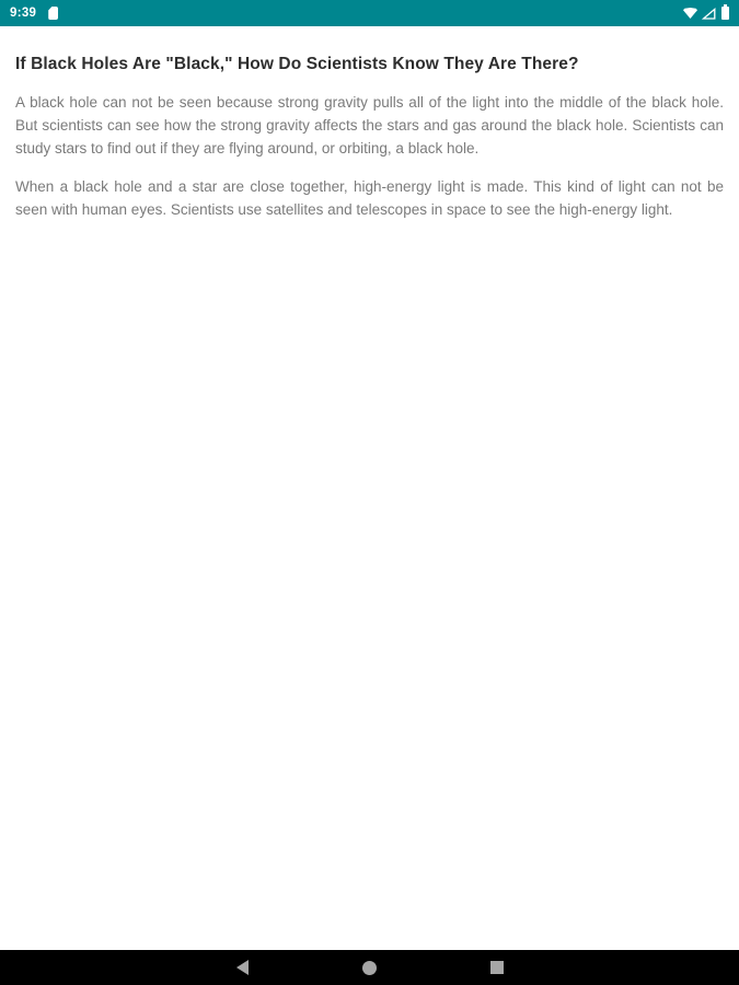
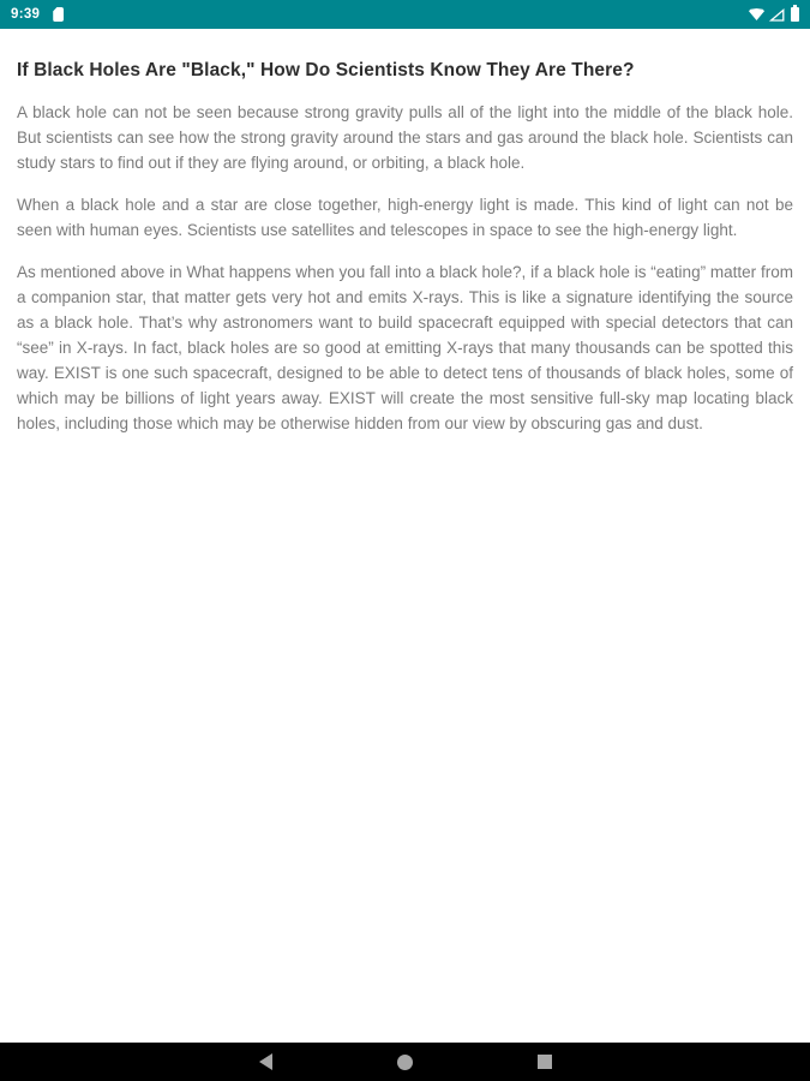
  9:39
  If Black Holes Are "Black," How Do Scientists Know They Are There?
- A black hole can not be seen because strong gravity pulls all of the light into the middle of the black hole. But scientists can see how the strong gravity affects the stars and gas around the black hole. Scientists can study stars to find out if they are flying around, or orbiting, a black hole.
+ A black hole can not be seen because strong gravity pulls all of the light into the middle of the black hole. But scientists can see how the strong gravity around the stars and gas around the black hole. Scientists can study stars to find out if they are flying around, or orbiting, a black hole.
  When a black hole and a star are close together, high-energy light is made. This kind of light can not be seen with human eyes. Scientists use satellites and telescopes in space to see the high-energy light.
+ As mentioned above in What happens when you fall into a black hole?, if a black hole is “eating” matter from a companion star, that matter gets very hot and emits X-rays. This is like a signature identifying the source as a black hole. That’s why astronomers want to build spacecraft equipped with special detectors that can “see” in X-rays. In fact, black holes are so good at emitting X-rays that many thousands can be spotted this way. EXIST is one such spacecraft, designed to be able to detect tens of thousands of black holes, some of which may be billions of light years away. EXIST will create the most sensitive full-sky map locating black holes, including those which may be otherwise hidden from our view by obscuring gas and dust.
